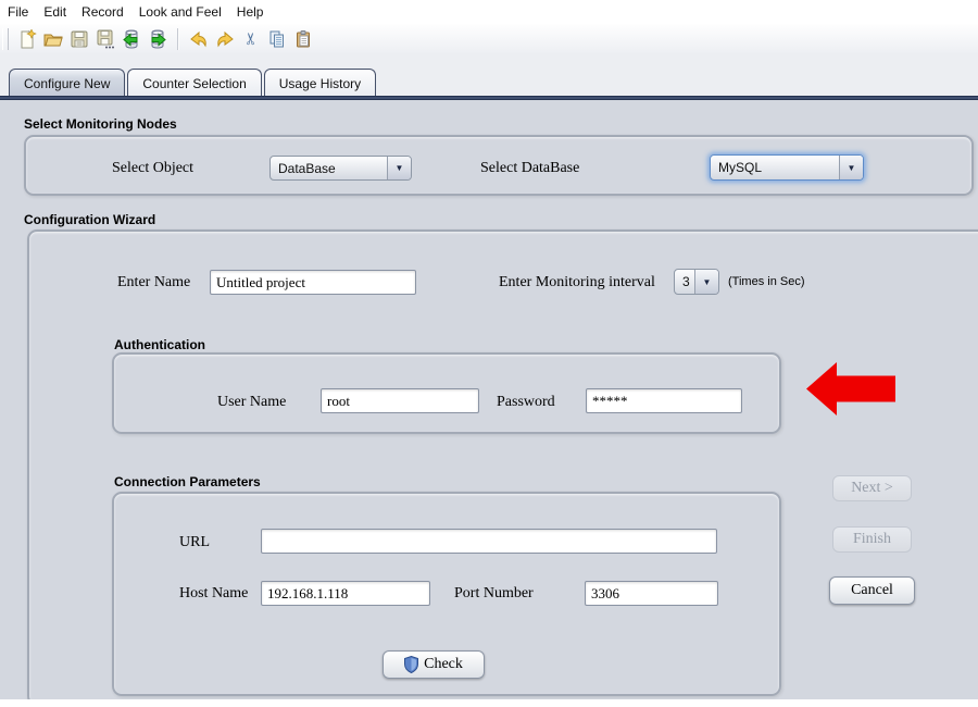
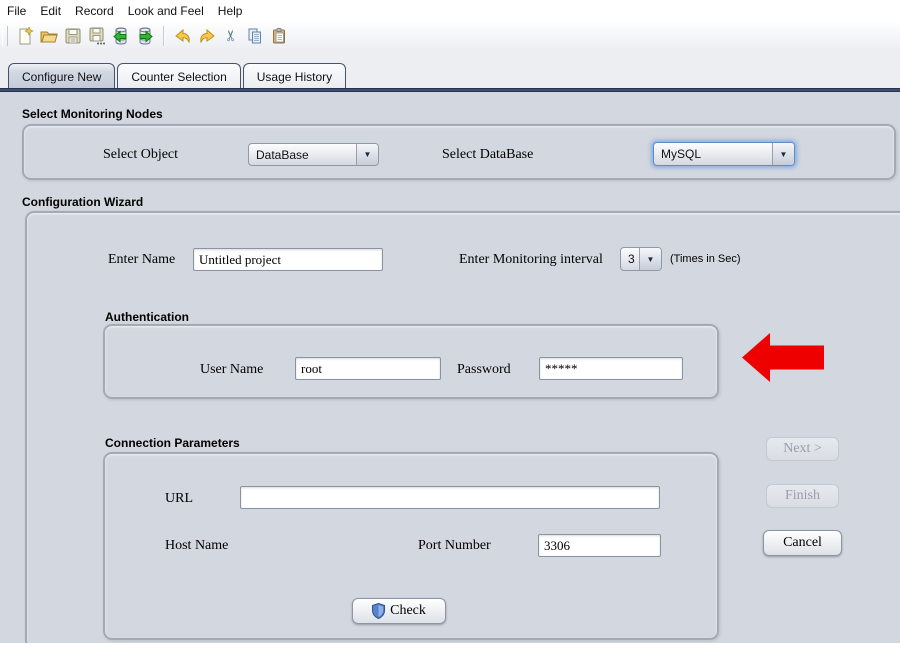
  File
  Edit
  Record
  Look and Feel
  Help
  Configure New
  Counter Selection
  Usage History
  Select Monitoring Nodes
  Select Object
  DataBase
  ▼
  Select DataBase
  MySQL
  ▼
  Configuration Wizard
  Enter Name
  Untitled project
  Enter Monitoring interval
  3
  ▼
  (Times in Sec)
  Authentication
  User Name
  root
  Password
  *****
  Connection Parameters
  URL
  Host Name
- 192.168.1.118
  Port Number
  3306
  Check
  Next >
  Finish
  Cancel
